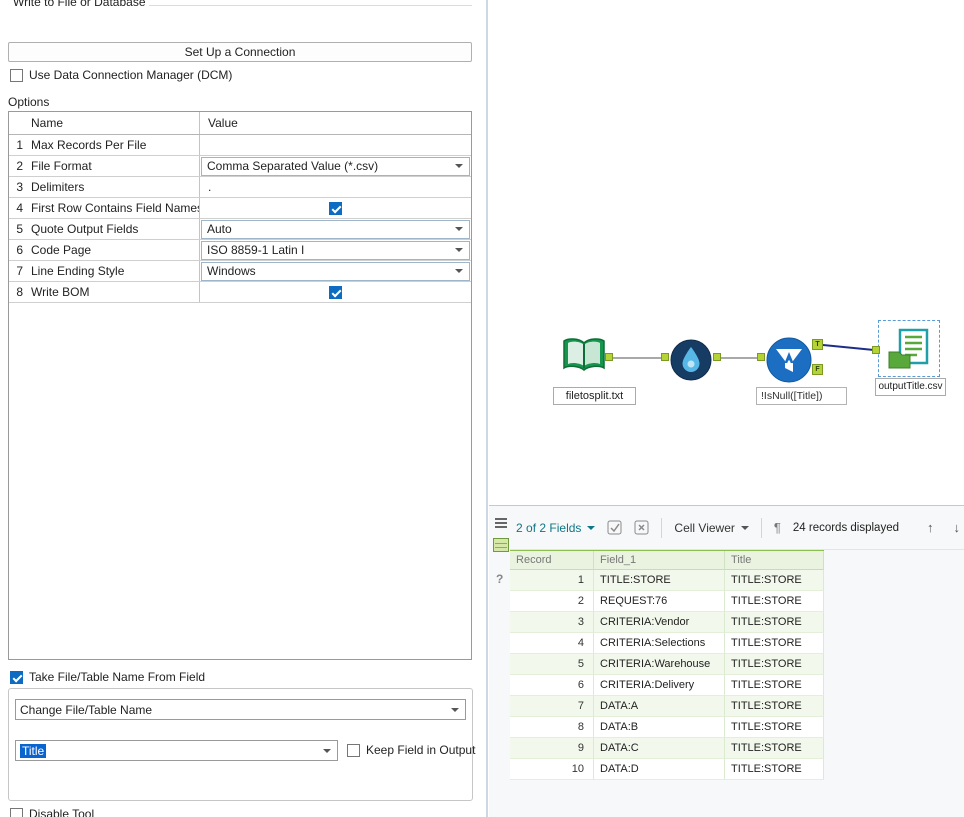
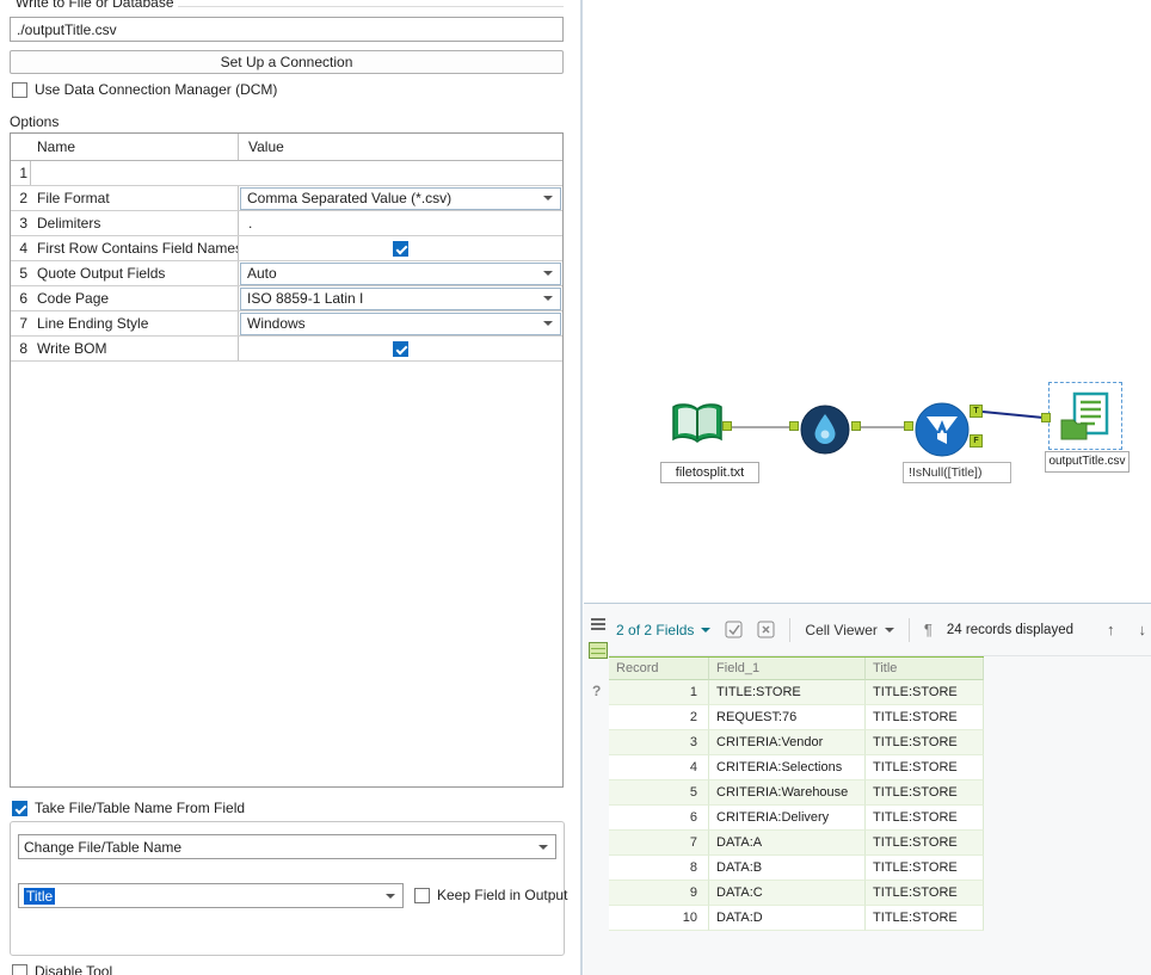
  Write to File or Database
+ ./outputTitle.csv
  Set Up a Connection
  Use Data Connection Manager (DCM)
  Options
  Name
  Value
  1
- Max Records Per File
  2
  File Format
  Comma Separated Value (*.csv)
  3
  Delimiters
  .
  4
  First Row Contains Field Name
  5
  Quote Output Fields
  Auto
  6
  Code Page
  ISO 8859-1 Latin I
  7
  Line Ending Style
  Windows
  8
  Write BOM
  Take File/Table Name From Field
  Change File/Table Name
  Title
  Keep Field in Output
  Disable Tool
  filetosplit.txt
  !IsNull([Title])
  outputTitle.csv
  ?
  2 of 2 Fields
  Cell Viewer
  ¶
  24 records displayed
  ↑
  ↓
  Record
  Field_1
  Title
  1
  TITLE:STORE
  TITLE:STORE
  2
  REQUEST:76
  TITLE:STORE
  3
  CRITERIA:Vendor
  TITLE:STORE
  4
  CRITERIA:Selections
  TITLE:STORE
  5
  CRITERIA:Warehouse
  TITLE:STORE
  6
  CRITERIA:Delivery
  TITLE:STORE
  7
  DATA:A
  TITLE:STORE
  8
  DATA:B
  TITLE:STORE
  9
  DATA:C
  TITLE:STORE
  10
  DATA:D
  TITLE:STORE
